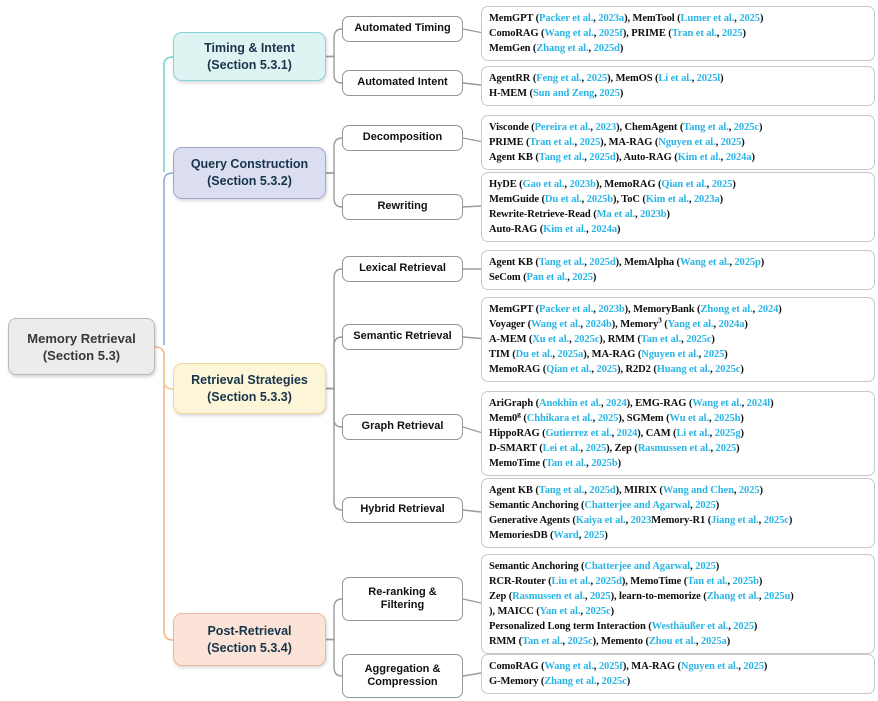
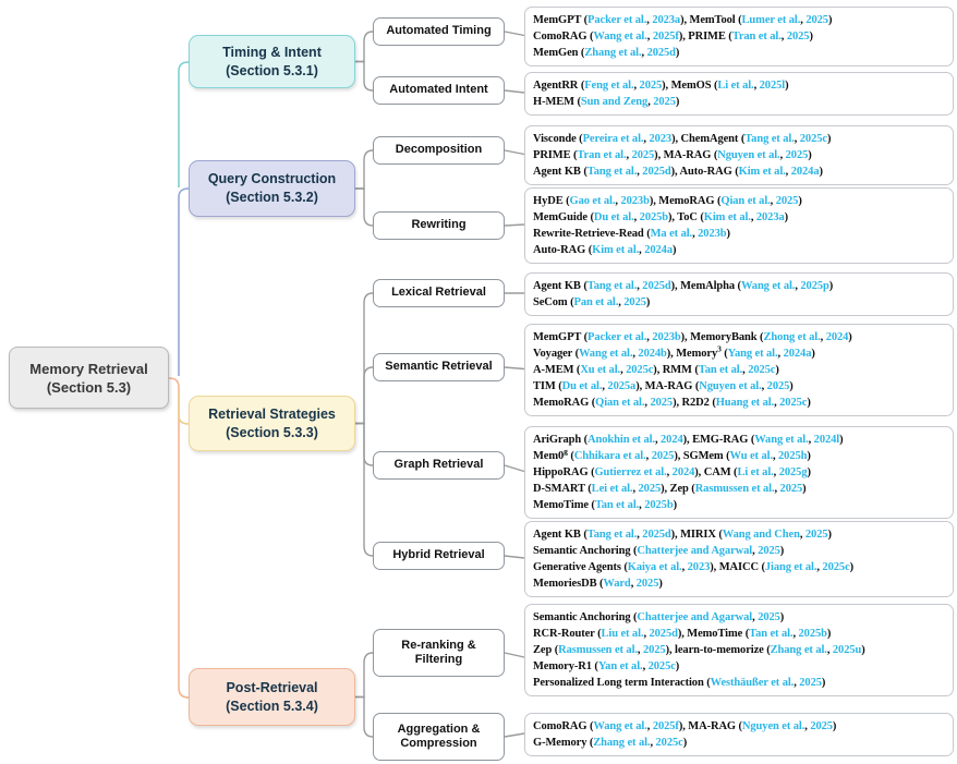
  Memory Retrieval
  (Section 5.3)
  Timing & Intent
  (Section 5.3.1)
  Query Construction
  (Section 5.3.2)
  Retrieval Strategies
  (Section 5.3.3)
  Post-Retrieval
  (Section 5.3.4)
  Automated Timing
  Automated Intent
  Decomposition
  Rewriting
  Lexical Retrieval
  Semantic Retrieval
  Graph Retrieval
  Hybrid Retrieval
  Re-ranking & Filtering
  Aggregation & Compression
  MemGPT (Packer et al., 2023a), MemTool (Lumer et al., 2025)
  ComoRAG (Wang et al., 2025f), PRIME (Tran et al., 2025)
  MemGen (Zhang et al., 2025d)
  AgentRR (Feng et al., 2025), MemOS (Li et al., 2025l)
  H-MEM (Sun and Zeng, 2025)
  Visconde (Pereira et al., 2023), ChemAgent (Tang et al., 2025c)
  PRIME (Tran et al., 2025), MA-RAG (Nguyen et al., 2025)
  Agent KB (Tang et al., 2025d), Auto-RAG (Kim et al., 2024a)
  HyDE (Gao et al., 2023b), MemoRAG (Qian et al., 2025)
  MemGuide (Du et al., 2025b), ToC (Kim et al., 2023a)
  Rewrite-Retrieve-Read (Ma et al., 2023b)
  Auto-RAG (Kim et al., 2024a)
  Agent KB (Tang et al., 2025d), MemAlpha (Wang et al., 2025p)
  SeCom (Pan et al., 2025)
  MemGPT (Packer et al., 2023b), MemoryBank (Zhong et al., 2024)
  Voyager (Wang et al., 2024b), Memory3 (Yang et al., 2024a)
  A-MEM (Xu et al., 2025c), RMM (Tan et al., 2025c)
  TIM (Du et al., 2025a), MA-RAG (Nguyen et al., 2025)
  MemoRAG (Qian et al., 2025), R2D2 (Huang et al., 2025c)
  AriGraph (Anokhin et al., 2024), EMG-RAG (Wang et al., 2024l)
  Mem0g (Chhikara et al., 2025), SGMem (Wu et al., 2025h)
  HippoRAG (Gutierrez et al., 2024), CAM (Li et al., 2025g)
  D-SMART (Lei et al., 2025), Zep (Rasmussen et al., 2025)
  MemoTime (Tan et al., 2025b)
  Agent KB (Tang et al., 2025d), MIRIX (Wang and Chen, 2025)
  Semantic Anchoring (Chatterjee and Agarwal, 2025)
- Generative Agents (Kaiya et al., 2023Memory-R1 (Jiang et al., 2025c)
+ Generative Agents (Kaiya et al., 2023), MAICC (Jiang et al., 2025c)
  MemoriesDB (Ward, 2025)
  Semantic Anchoring (Chatterjee and Agarwal, 2025)
  RCR-Router (Liu et al., 2025d), MemoTime (Tan et al., 2025b)
  Zep (Rasmussen et al., 2025), learn-to-memorize (Zhang et al., 2025u)
- ), MAICC (Yan et al., 2025c)
+ Memory-R1 (Yan et al., 2025c)
  Personalized Long term Interaction (Westhäußer et al., 2025)
- RMM (Tan et al., 2025c), Memento (Zhou et al., 2025a)
  ComoRAG (Wang et al., 2025f), MA-RAG (Nguyen et al., 2025)
  G-Memory (Zhang et al., 2025c)
